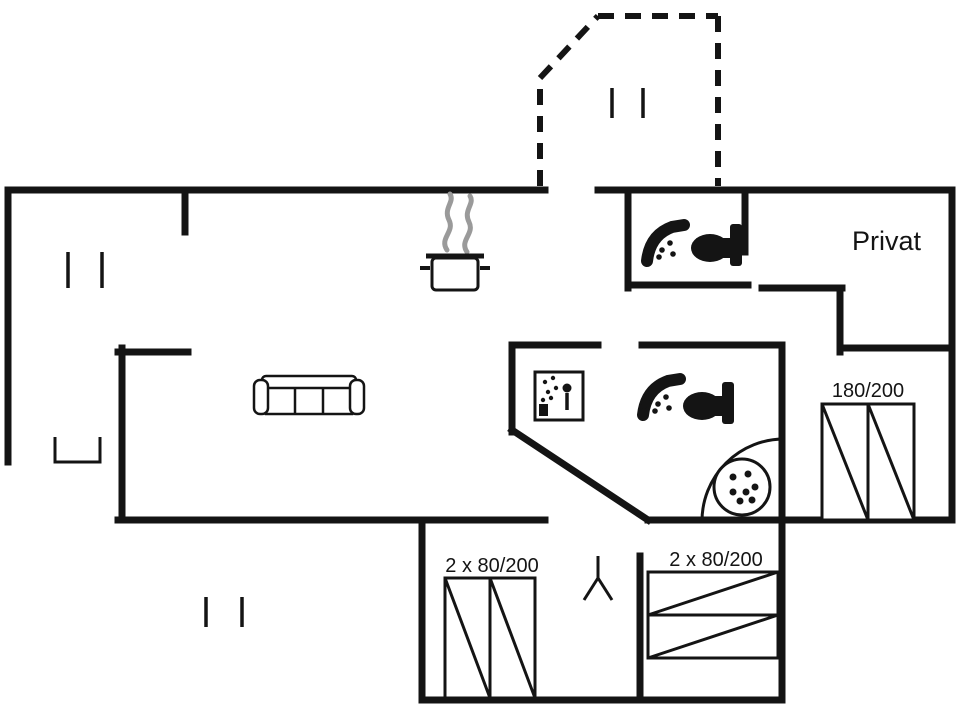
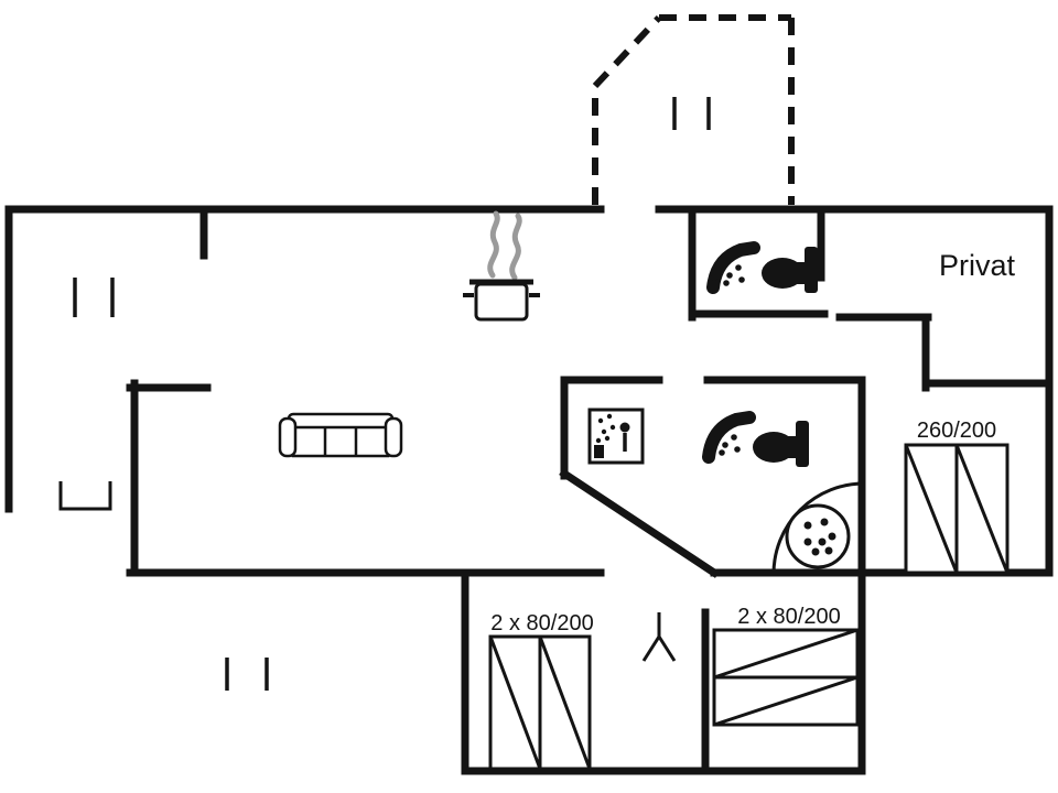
  Privat
- 180/200
+ 260/200
  2 x 80/200
  2 x 80/200
